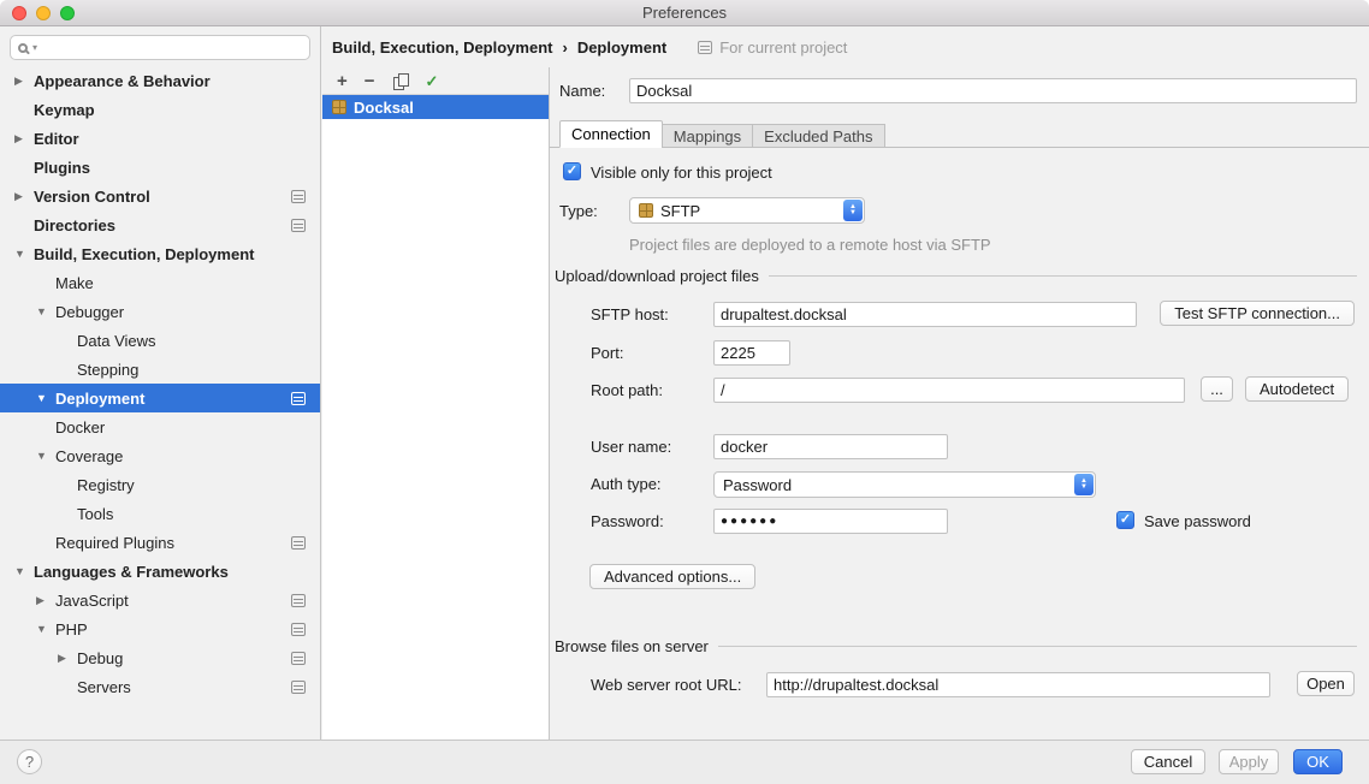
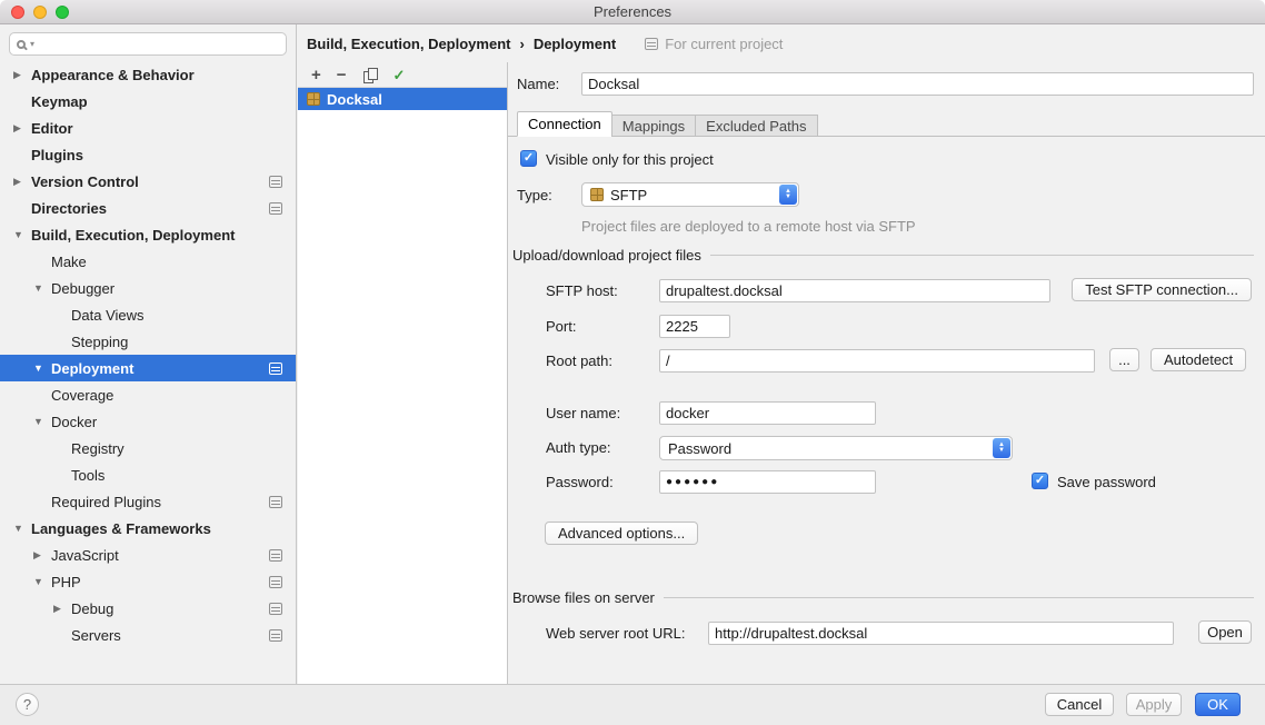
  Preferences
  ▾
  ▶
  Appearance & Behavior
  Keymap
  ▶
  Editor
  Plugins
  ▶
  Version Control
  Directories
  ▼
  Build, Execution, Deployment
  Make
  ▼
  Debugger
  Data Views
  Stepping
  ▼
  Deployment
- Docker
+ Coverage
  ▼
- Coverage
+ Docker
  Registry
  Tools
  Required Plugins
  ▼
  Languages & Frameworks
  ▶
  JavaScript
  ▼
  PHP
  ▶
  Debug
  Servers
  Build, Execution, Deployment
  ›
  Deployment
  For current project
  +
  −
  ✓
  Docksal
  Name:
  Docksal
  Connection
  Mappings
  Excluded Paths
  ✓
  Visible only for this project
  Type:
  SFTP
  Project files are deployed to a remote host via SFTP
  Upload/download project files
  SFTP host:
  drupaltest.docksal
  Test SFTP connection...
  Port:
  2225
  Root path:
  /
  ...
  Autodetect
  User name:
  docker
  Auth type:
  Password
  Password:
  ●●●●●●
  ✓
  Save password
  Advanced options...
  Browse files on server
  Web server root URL:
  http://drupaltest.docksal
  Open
  ?
  Cancel
  Apply
  OK
